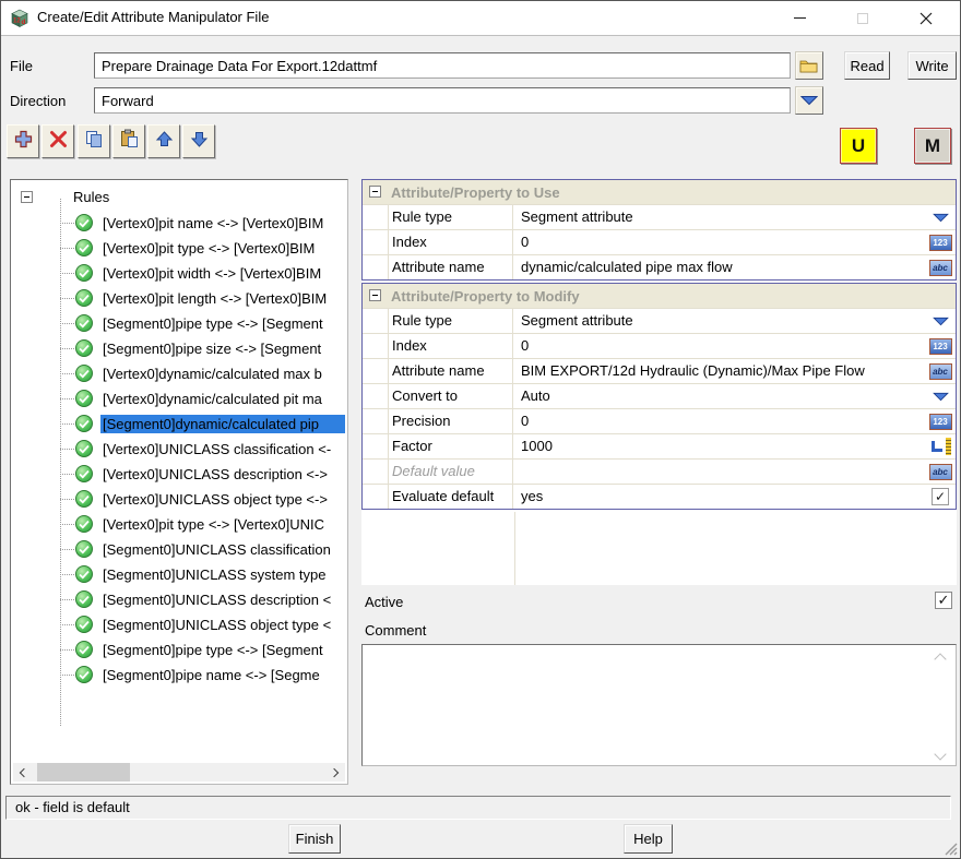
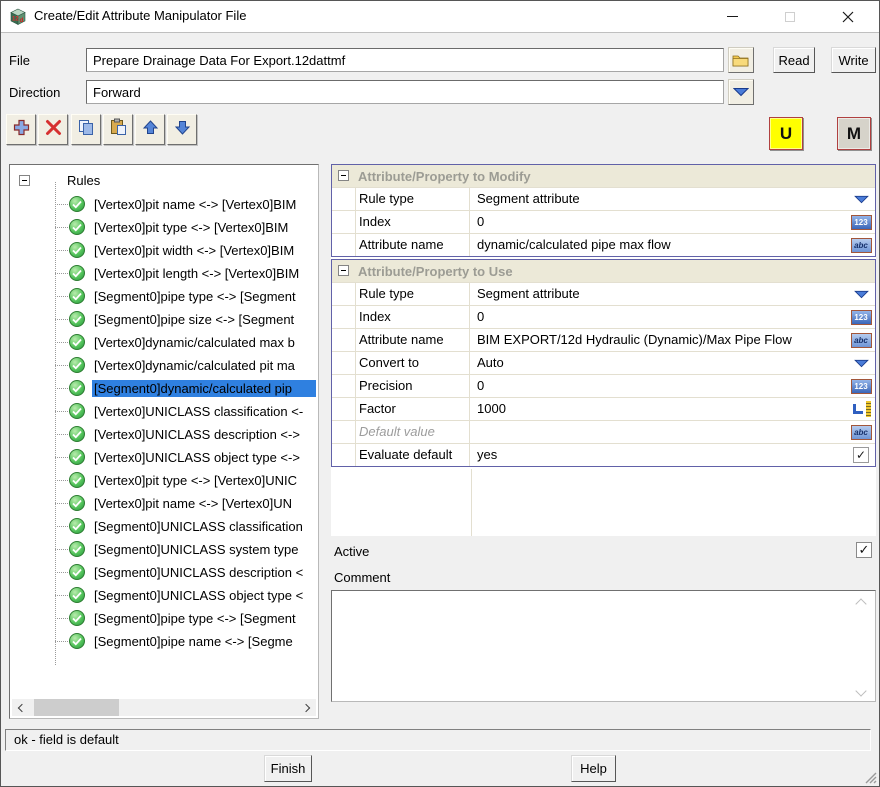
  Create/Edit Attribute Manipulator File
  File
  Prepare Drainage Data For Export.12dattmf
  Read
  Write
  Direction
  Forward
  U
  M
  Rules
  [Vertex0]pit name <-> [Vertex0]BIM
  [Vertex0]pit type <-> [Vertex0]BIM
  [Vertex0]pit width <-> [Vertex0]BIM
  [Vertex0]pit length <-> [Vertex0]BIM
  [Segment0]pipe type <-> [Segment
  [Segment0]pipe size <-> [Segment
  [Vertex0]dynamic/calculated max b
  [Vertex0]dynamic/calculated pit ma
  [Segment0]dynamic/calculated pip
  [Vertex0]UNICLASS classification <-
  [Vertex0]UNICLASS description <->
  [Vertex0]UNICLASS object type <->
  [Vertex0]pit type <-> [Vertex0]UNIC
+ [Vertex0]pit name <-> [Vertex0]UN
  [Segment0]UNICLASS classification
  [Segment0]UNICLASS system type
  [Segment0]UNICLASS description <
  [Segment0]UNICLASS object type <
  [Segment0]pipe type <-> [Segment
  [Segment0]pipe name <-> [Segme
- Attribute/Property to Use
+ Attribute/Property to Modify
  Rule type
  Segment attribute
  Index
  0
  123
  Attribute name
  dynamic/calculated pipe max flow
  abc
- Attribute/Property to Modify
+ Attribute/Property to Use
  Rule type
  Segment attribute
  Index
  0
  123
  Attribute name
  BIM EXPORT/12d Hydraulic (Dynamic)/Max Pipe Flow
  abc
  Convert to
  Auto
  Precision
  0
  123
  Factor
  1000
  Default value
  abc
  Evaluate default
  yes
  ✓
  Active
  ✓
  Comment
  ok - field is default
  Finish
  Help
